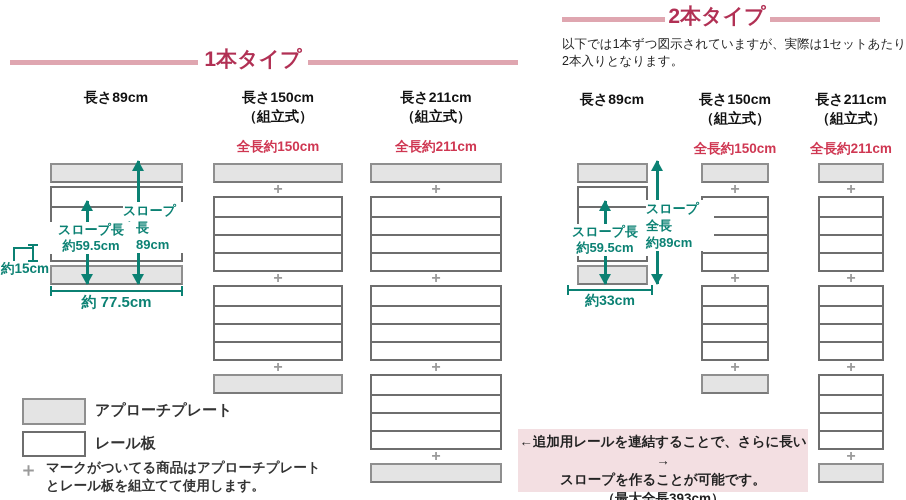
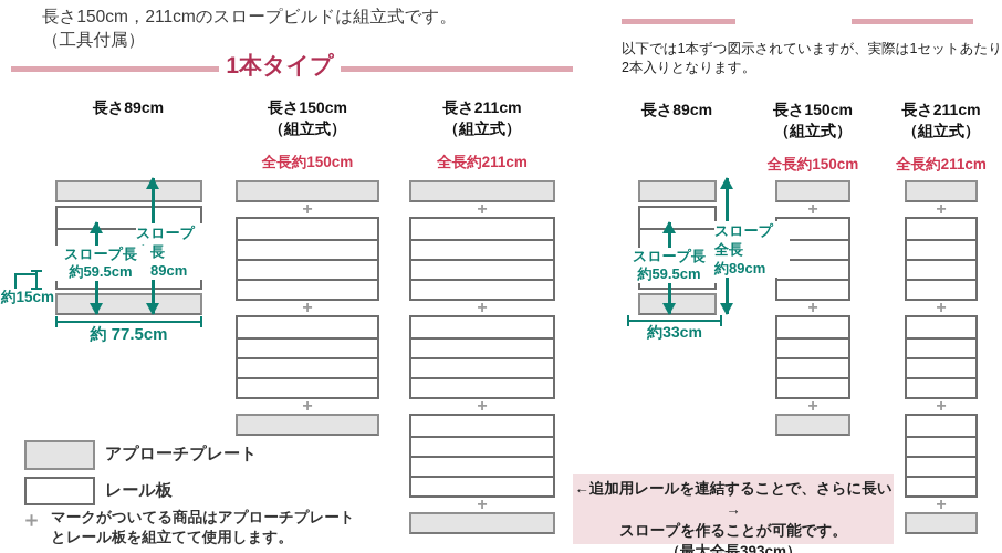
+ 長さ150cm，211cmのスロープビルドは組立式です。
+ （工具付属）
  1本タイプ
- 2本タイプ
  以下では1本ずつ図示されていますが、実際は1セットあたり
  2本入りとなります。
  長さ89cm
  長さ150cm
  （組立式）
  長さ211cm
  （組立式）
  長さ89cm
  長さ150cm
  （組立式）
  長さ211cm
  （組立式）
  全長約150cm
  全長約211cm
  全長約150cm
  全長約211cm
  +
  +
  +
  +
  +
  +
  +
  +
  +
  +
  +
  +
  +
  +
  スロープ
  89cm
  スロープ長
  約59.5cm
  約15cm
  約 77.5cm
  スロープ長
  約59.5cm
  スロープ
  全長
  約89cm
  約33cm
  アプローチプレート
  レール板
  ＋
  マークがついてる商品はアプローチプレート
  とレール板を組立てて使用します。
  ←追加用レールを連結することで、さらに長い →
  スロープを作ることが可能です。
  （最大全長393cm）
